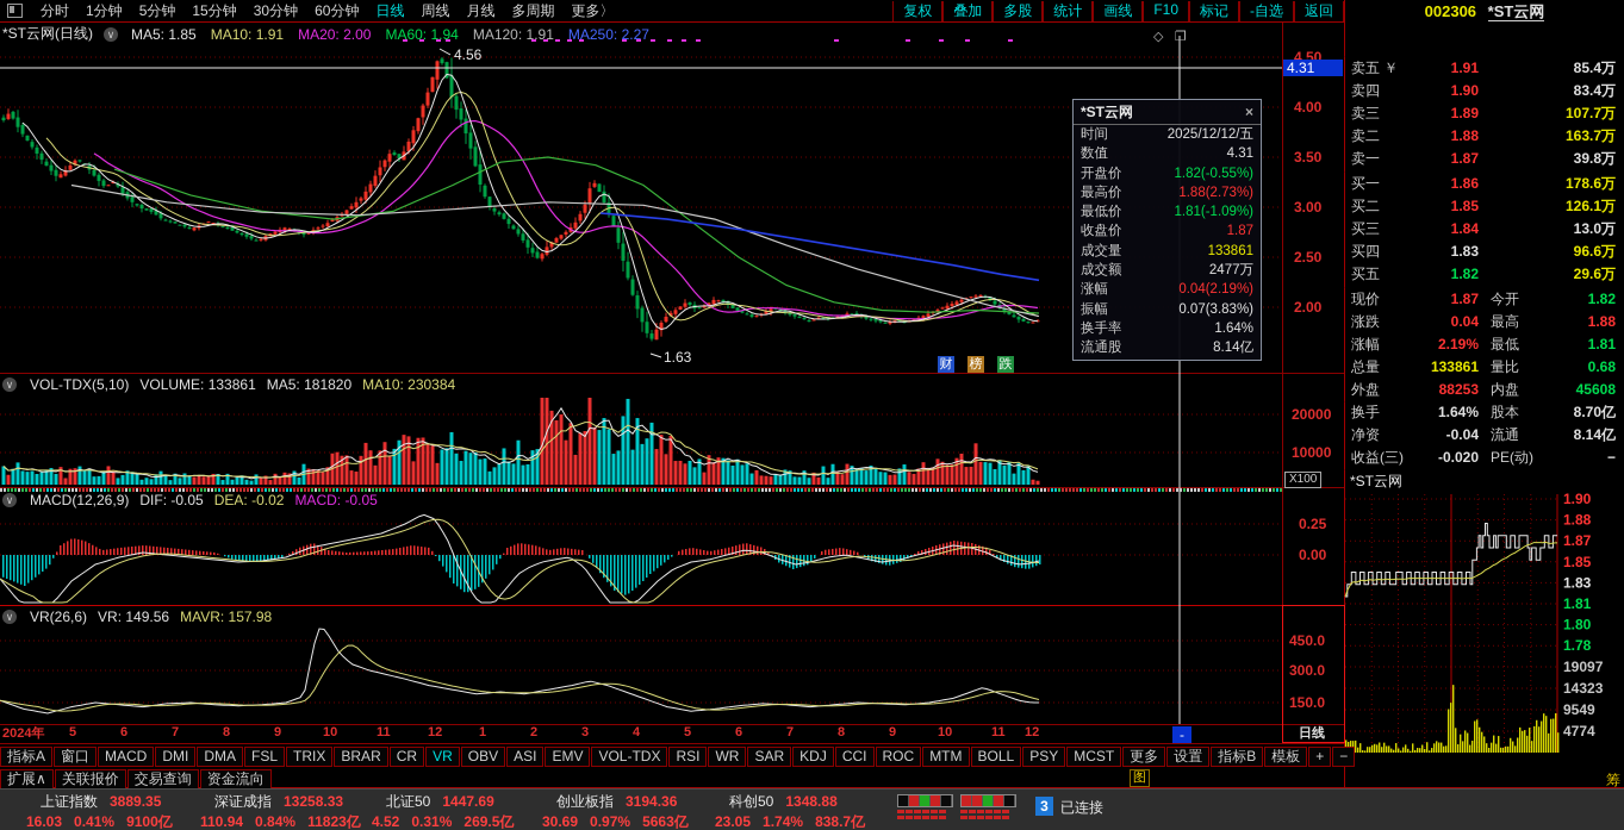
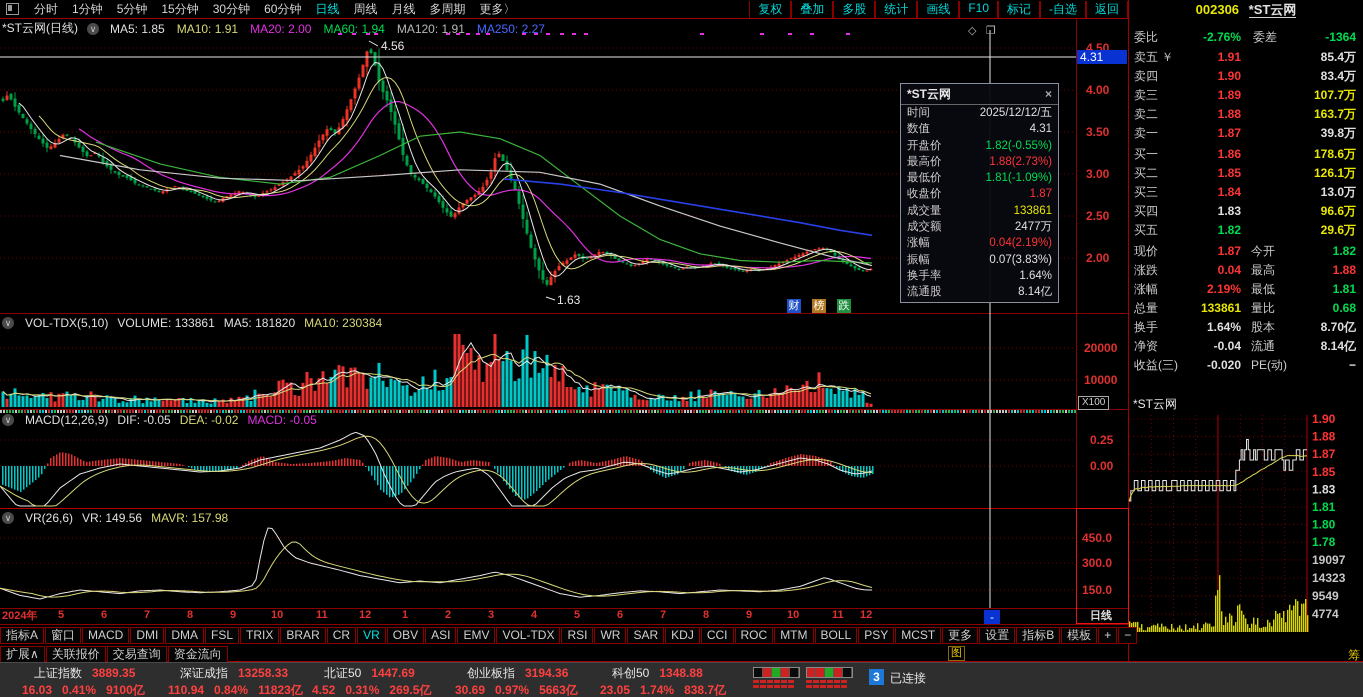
  4.50
  4.00
  3.50
  3.00
  2.50
  2.00
  4.56
  1.63
  20000
  10000
  0.25
  0.00
  450.0
  300.0
  150.0
  1.90
  1.88
  1.87
  1.85
  1.83
  1.81
  1.80
  1.78
  19097
  14323
  9549
  4774
  分时
  1分钟
  5分钟
  15分钟
  30分钟
  60分钟
  日线
  周线
  月线
  多周期
  更多〉
  复权
  叠加
  多股
  统计
  画线
  F10
  标记
  -自选
  返回
  *ST云网(日线)
  ∨
  MA5: 1.85
  MA10: 1.91
  MA20: 2.00
  MA60: 1.94
  MA120: 1.91
  MA250: 2.27
  ◇
  ❐
  ∨
  VOL-TDX(5,10)
  VOLUME: 133861
  MA5: 181820
  MA10: 230384
  ∨
  MACD(12,26,9)
  DIF: -0.05
  DEA: -0.02
  MACD: -0.05
  ∨
  VR(26,6)
  VR: 149.56
  MAVR: 157.98
  财
  榜
  跌
  X100
  4.31
  -
  2024年
  5
  6
  7
  8
  9
  10
  11
  12
  1
  2
  3
  4
  5
  6
  7
  8
  9
  10
  11
  12
  日线
  指标A
  窗口
  MACD
  DMI
  DMA
  FSL
  TRIX
  BRAR
  CR
  VR
  OBV
  ASI
  EMV
  VOL-TDX
  RSI
  WR
  SAR
  KDJ
  CCI
  ROC
  MTM
  BOLL
  PSY
  MCST
  更多
  设置
  指标B
  模板
  +
  −
  扩展∧
  关联报价
  交易查询
  资金流向
  图
  筹
  002306 *ST云网
+ 委比
+ -2.76%
+ 委差
+ -1364
  卖五 ￥
  1.91
  85.4万
  卖四
  1.90
  83.4万
  卖三
  1.89
  107.7万
  卖二
  1.88
  163.7万
  卖一
  1.87
  39.8万
  买一
  1.86
  178.6万
  买二
  1.85
  126.1万
  买三
  1.84
  13.0万
  买四
  1.83
  96.6万
  买五
  1.82
  29.6万
  现价
  1.87
  今开
  1.82
  涨跌
  0.04
  最高
  1.88
  涨幅
  2.19%
  最低
  1.81
  总量
  133861
  量比
  0.68
- 外盘
- 88253
- 内盘
- 45608
  换手
  1.64%
  股本
  8.70亿
  净资
  -0.04
  流通
  8.14亿
  收益(三)
  -0.020
  PE(动)
  −
  *ST云网
  *ST云网
  ×
  时间
  2025/12/12/五
  数值
  4.31
  开盘价
  1.82(-0.55%)
  最高价
  1.88(2.73%)
  最低价
  1.81(-1.09%)
  收盘价
  1.87
  成交量
  133861
  成交额
  2477万
  涨幅
  0.04(2.19%)
  振幅
  0.07(3.83%)
  换手率
  1.64%
  流通股
  8.14亿
  上证指数 3889.35
  16.03 0.41% 9100亿
  深证成指 13258.33
  110.94 0.84% 11823亿
  北证50 1447.69
  4.52 0.31% 269.5亿
  创业板指 3194.36
  30.69 0.97% 5663亿
  科创50 1348.88
  23.05 1.74% 838.7亿
  3
  已连接
